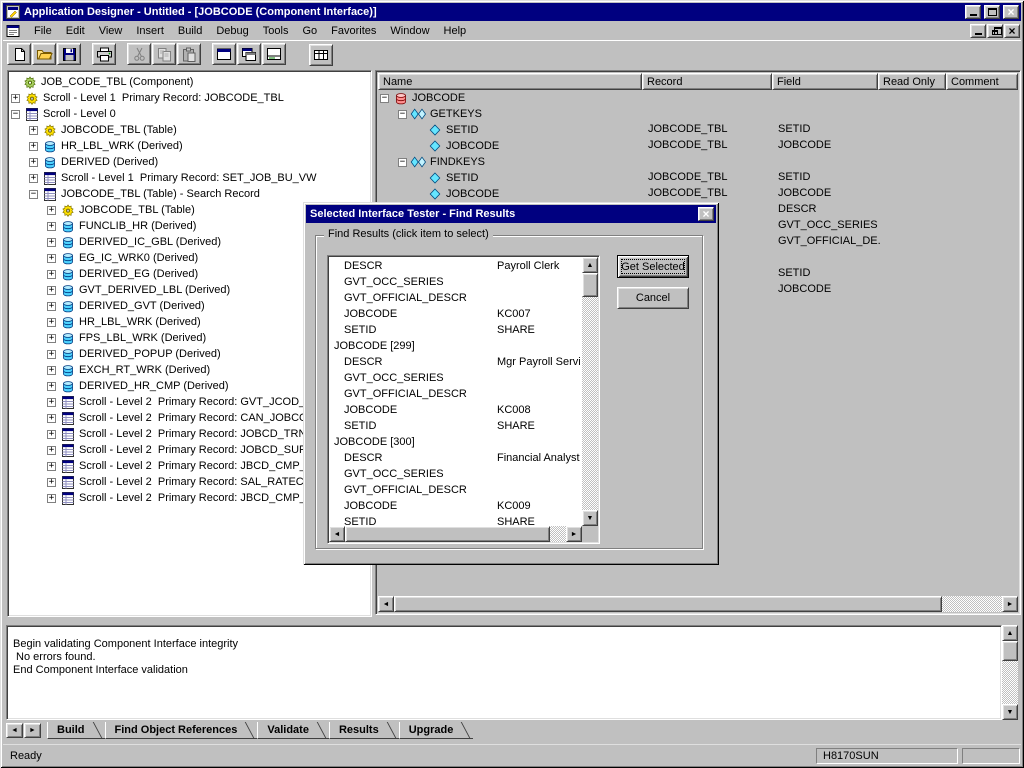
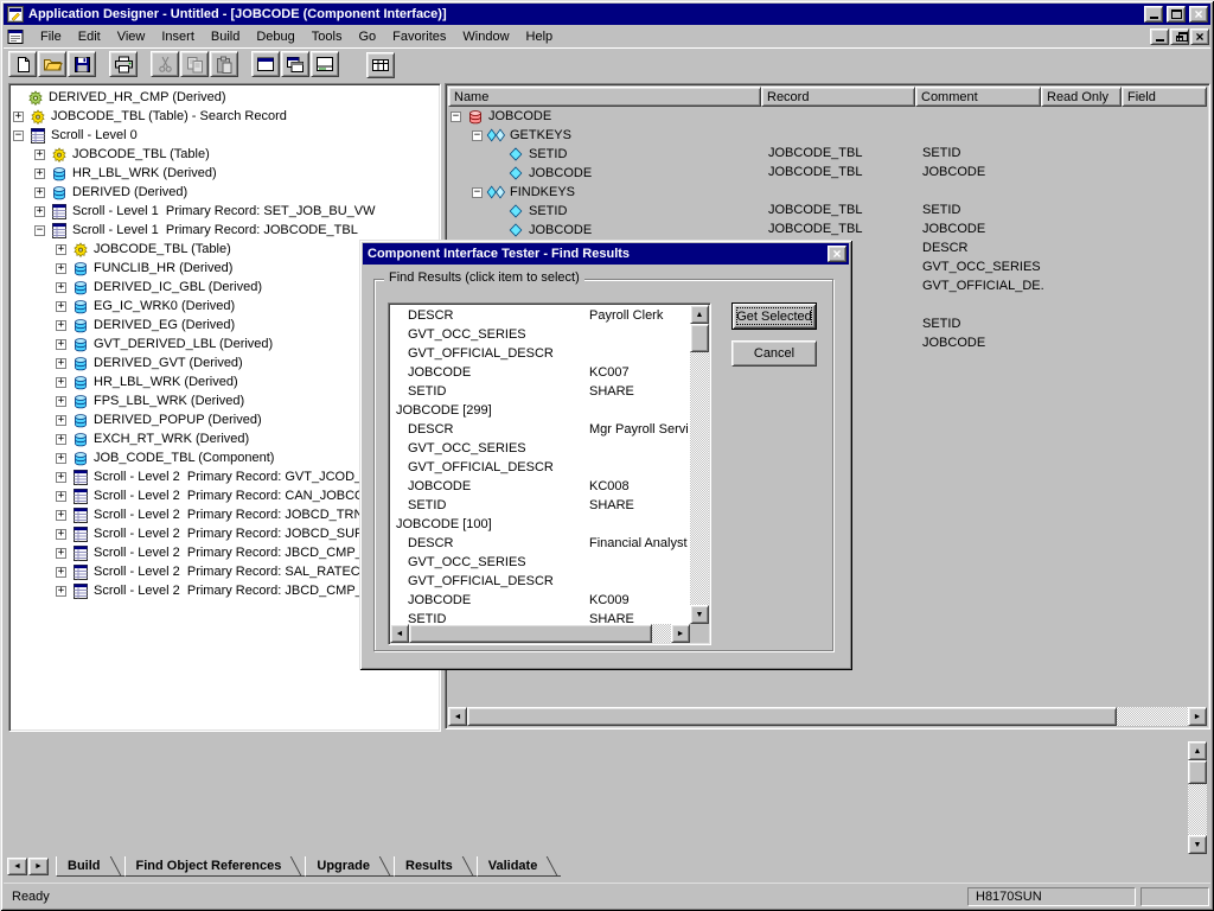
  Application Designer - Untitled - [JOBCODE (Component Interface)]
  ×
  File
  Edit
  View
  Insert
  Build
  Debug
  Tools
  Go
  Favorites
  Window
  Help
  ×
- JOB_CODE_TBL (Component)
+ DERIVED_HR_CMP (Derived)
  +
- Scroll - Level 1 Primary Record: JOBCODE_TBL
+ JOBCODE_TBL (Table) - Search Record
  −
  Scroll - Level 0
  +
  JOBCODE_TBL (Table)
  +
  HR_LBL_WRK (Derived)
  +
  DERIVED (Derived)
  +
  Scroll - Level 1 Primary Record: SET_JOB_BU_VW
  −
- JOBCODE_TBL (Table) - Search Record
+ Scroll - Level 1 Primary Record: JOBCODE_TBL
  +
  JOBCODE_TBL (Table)
  +
  FUNCLIB_HR (Derived)
  +
  DERIVED_IC_GBL (Derived)
  +
  EG_IC_WRK0 (Derived)
  +
  DERIVED_EG (Derived)
  +
  GVT_DERIVED_LBL (Derived)
  +
  DERIVED_GVT (Derived)
  +
  HR_LBL_WRK (Derived)
  +
  FPS_LBL_WRK (Derived)
  +
  DERIVED_POPUP (Derived)
  +
  EXCH_RT_WRK (Derived)
  +
- DERIVED_HR_CMP (Derived)
+ JOB_CODE_TBL (Component)
  +
  Scroll - Level 2 Primary Record: GVT_JCOD
  +
  Scroll - Level 2 Primary Record: CAN_JOBC
  +
  Scroll - Level 2 Primary Record: JOBCD_TR
  +
  Scroll - Level 2 Primary Record: JOBCD_SU
  +
  Scroll - Level 2 Primary Record: JBCD_CMP
  +
  Scroll - Level 2 Primary Record: SAL_RATEC
  +
  Scroll - Level 2 Primary Record: JBCD_CMP
  Name
  Record
- Field
+ Comment
  Read Only
- Comment
+ Field
  −
  JOBCODE
  −
  GETKEYS
  SETID
  JOBCODE_TBL
  SETID
  JOBCODE
  JOBCODE_TBL
  JOBCODE
  −
  FINDKEYS
  SETID
  JOBCODE_TBL
  SETID
  JOBCODE
  JOBCODE_TBL
  JOBCODE
  DESCR
  GVT_OCC_SERIES
  GVT_OFFICIAL_DE.
  SETID
  JOBCODE
- Selected Interface Tester - Find Results
+ Component Interface Tester - Find Results
  ×
  Find Results (click item to select)
  DESCR
  Payroll Clerk
  GVT_OCC_SERIES
  GVT_OFFICIAL_DESCR
  JOBCODE
  KC007
  SETID
  SHARE
  JOBCODE [299]
  DESCR
  Mgr Payroll Servi
  GVT_OCC_SERIES
  GVT_OFFICIAL_DESCR
  JOBCODE
  KC008
  SETID
  SHARE
- JOBCODE [300]
+ JOBCODE [100]
  DESCR
  Financial Analyst
  GVT_OCC_SERIES
  GVT_OFFICIAL_DESCR
  JOBCODE
  KC009
  SETID
  SHARE
  Get Selected
  Cancel
- Begin validating Component Interface integrity
- No errors found.
- End Component Interface validation
  Build
  Find Object References
- Validate
+ Upgrade
  Results
- Upgrade
+ Validate
  Ready
  H8170SUN
